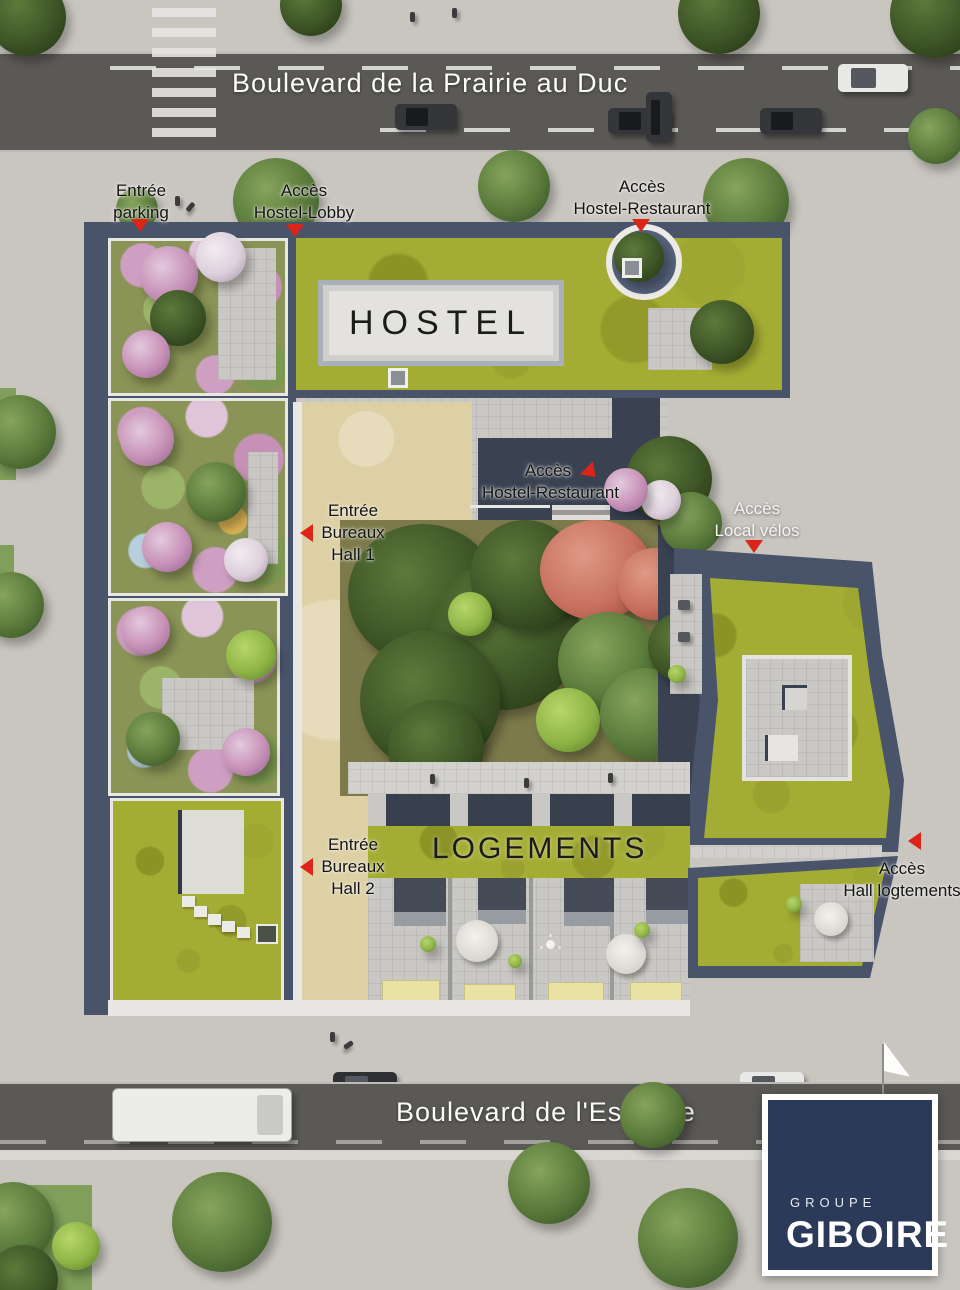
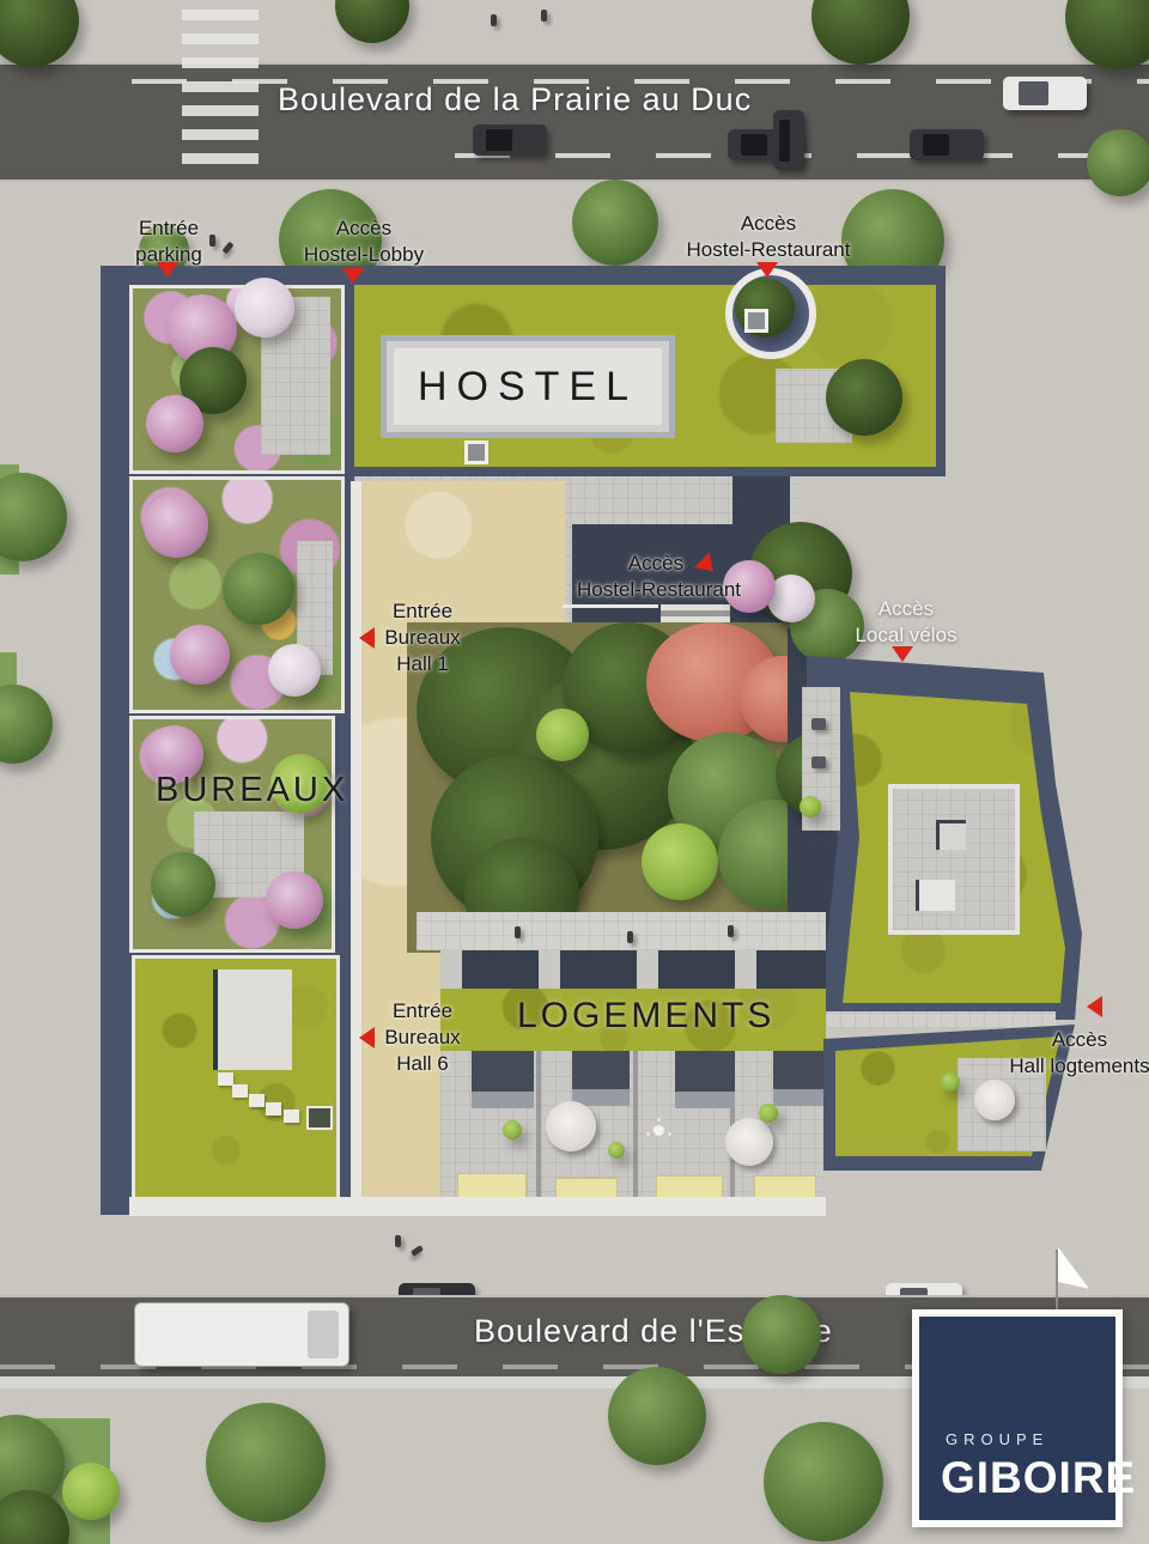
  Boulevard de la Prairie au Duc
  HOSTEL
+ BUREAUX
  LOGEMENTS
  Entrée
  parking
  Accès
  Hostel-Lobby
  Accès
  Hostel-Restaurant
  Accès
  Hostel-Restaurant
  Entrée
  Bureaux
  Hall 1
  Accès
  Local vélos
  Entrée
  Bureaux
- Hall 2
+ Hall 6
  Accès
  Hall logtements
  Boulevard de l'Ese
  GROUPE
  GIBOIRE
